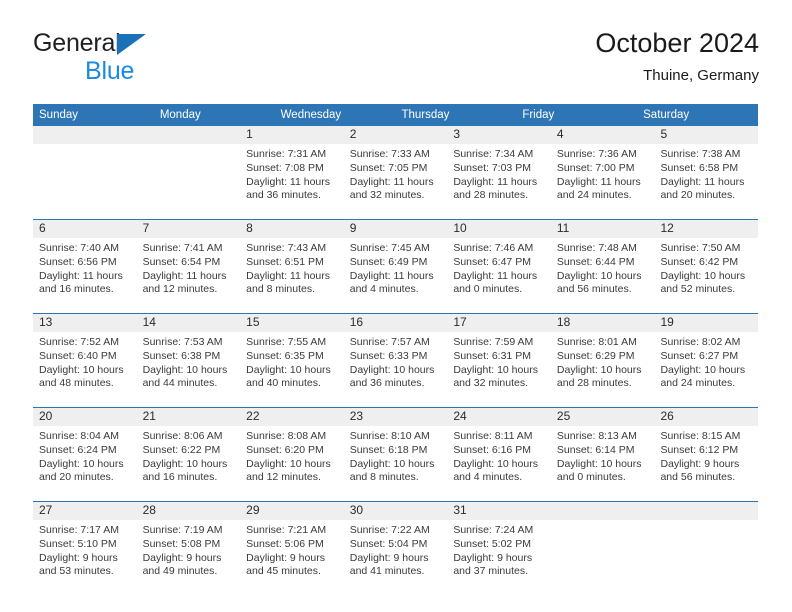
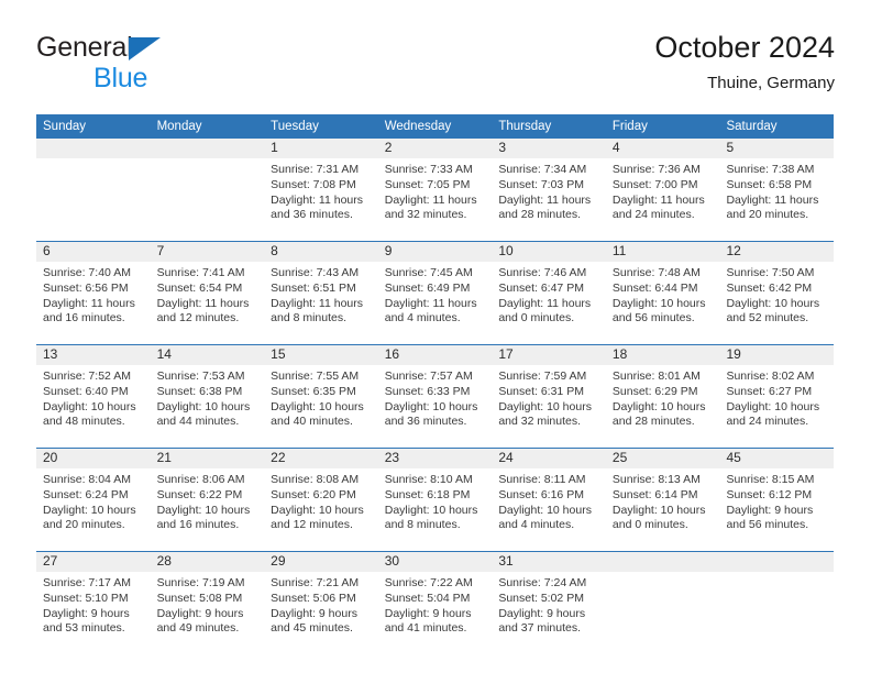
  General
  Blue
  October 2024
  Thuine, Germany
  Sunday
  Monday
+ Tuesday
  Wednesday
  Thursday
  Friday
  Saturday
  1
  Sunrise: 7:31 AM
  Sunset: 7:08 PM
  Daylight: 11 hours
  and 36 minutes.
  2
  Sunrise: 7:33 AM
  Sunset: 7:05 PM
  Daylight: 11 hours
  and 32 minutes.
  3
  Sunrise: 7:34 AM
  Sunset: 7:03 PM
  Daylight: 11 hours
  and 28 minutes.
  4
  Sunrise: 7:36 AM
  Sunset: 7:00 PM
  Daylight: 11 hours
  and 24 minutes.
  5
  Sunrise: 7:38 AM
  Sunset: 6:58 PM
  Daylight: 11 hours
  and 20 minutes.
  6
  Sunrise: 7:40 AM
  Sunset: 6:56 PM
  Daylight: 11 hours
  and 16 minutes.
  7
  Sunrise: 7:41 AM
  Sunset: 6:54 PM
  Daylight: 11 hours
  and 12 minutes.
  8
  Sunrise: 7:43 AM
  Sunset: 6:51 PM
  Daylight: 11 hours
  and 8 minutes.
  9
  Sunrise: 7:45 AM
  Sunset: 6:49 PM
  Daylight: 11 hours
  and 4 minutes.
  10
  Sunrise: 7:46 AM
  Sunset: 6:47 PM
  Daylight: 11 hours
  and 0 minutes.
  11
  Sunrise: 7:48 AM
  Sunset: 6:44 PM
  Daylight: 10 hours
  and 56 minutes.
  12
  Sunrise: 7:50 AM
  Sunset: 6:42 PM
  Daylight: 10 hours
  and 52 minutes.
  13
  Sunrise: 7:52 AM
  Sunset: 6:40 PM
  Daylight: 10 hours
  and 48 minutes.
  14
  Sunrise: 7:53 AM
  Sunset: 6:38 PM
  Daylight: 10 hours
  and 44 minutes.
  15
  Sunrise: 7:55 AM
  Sunset: 6:35 PM
  Daylight: 10 hours
  and 40 minutes.
  16
  Sunrise: 7:57 AM
  Sunset: 6:33 PM
  Daylight: 10 hours
  and 36 minutes.
  17
  Sunrise: 7:59 AM
  Sunset: 6:31 PM
  Daylight: 10 hours
  and 32 minutes.
  18
  Sunrise: 8:01 AM
  Sunset: 6:29 PM
  Daylight: 10 hours
  and 28 minutes.
  19
  Sunrise: 8:02 AM
  Sunset: 6:27 PM
  Daylight: 10 hours
  and 24 minutes.
  20
  Sunrise: 8:04 AM
  Sunset: 6:24 PM
  Daylight: 10 hours
  and 20 minutes.
  21
  Sunrise: 8:06 AM
  Sunset: 6:22 PM
  Daylight: 10 hours
  and 16 minutes.
  22
  Sunrise: 8:08 AM
  Sunset: 6:20 PM
  Daylight: 10 hours
  and 12 minutes.
  23
  Sunrise: 8:10 AM
  Sunset: 6:18 PM
  Daylight: 10 hours
  and 8 minutes.
  24
  Sunrise: 8:11 AM
  Sunset: 6:16 PM
  Daylight: 10 hours
  and 4 minutes.
  25
  Sunrise: 8:13 AM
  Sunset: 6:14 PM
  Daylight: 10 hours
  and 0 minutes.
- 26
+ 45
  Sunrise: 8:15 AM
  Sunset: 6:12 PM
  Daylight: 9 hours
  and 56 minutes.
  27
  Sunrise: 7:17 AM
  Sunset: 5:10 PM
  Daylight: 9 hours
  and 53 minutes.
  28
  Sunrise: 7:19 AM
  Sunset: 5:08 PM
  Daylight: 9 hours
  and 49 minutes.
  29
  Sunrise: 7:21 AM
  Sunset: 5:06 PM
  Daylight: 9 hours
  and 45 minutes.
  30
  Sunrise: 7:22 AM
  Sunset: 5:04 PM
  Daylight: 9 hours
  and 41 minutes.
  31
  Sunrise: 7:24 AM
  Sunset: 5:02 PM
  Daylight: 9 hours
  and 37 minutes.
